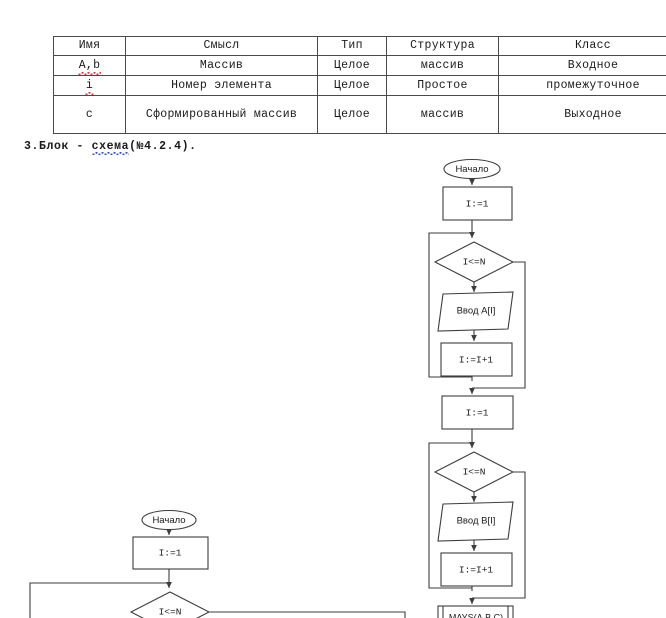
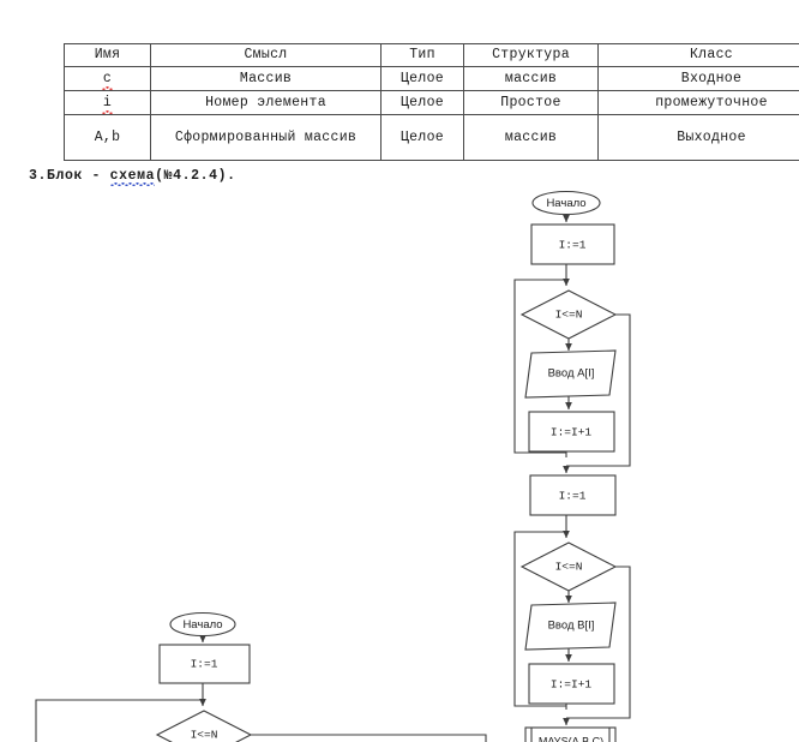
  Имя	Смысл	Тип	Структура	Класс
- A,b	Массив	Целое	массив	Входное
+ c	Массив	Целое	массив	Входное
  i	Номер элемента	Целое	Простое	промежуточное
- c	Сформированный массив	Целое	массив	Выходное
+ A,b	Сформированный массив	Целое	массив	Выходное
  3.Блок - схема(№4.2.4).
  Начало
  I:=1
  I<=N
  Ввод A[I]
  I:=I+1
  I:=1
  I<=N
  Ввод B[I]
  I:=I+1
  MAYS(A,B,C)
  Начало
  I:=1
  I<=N
